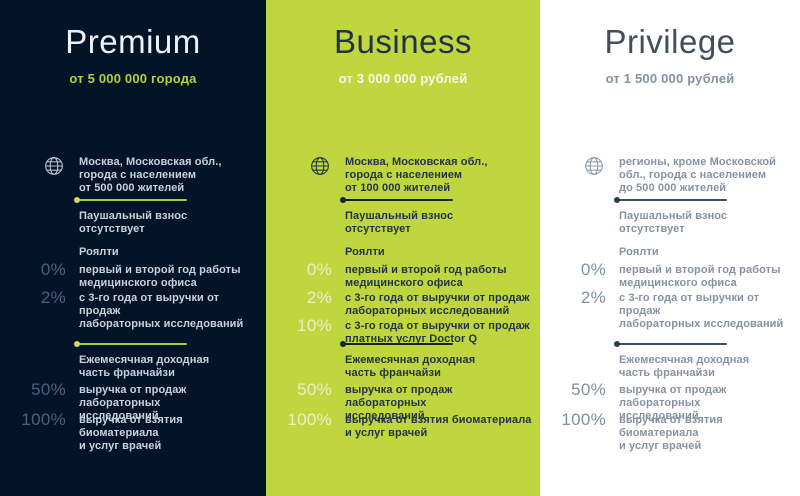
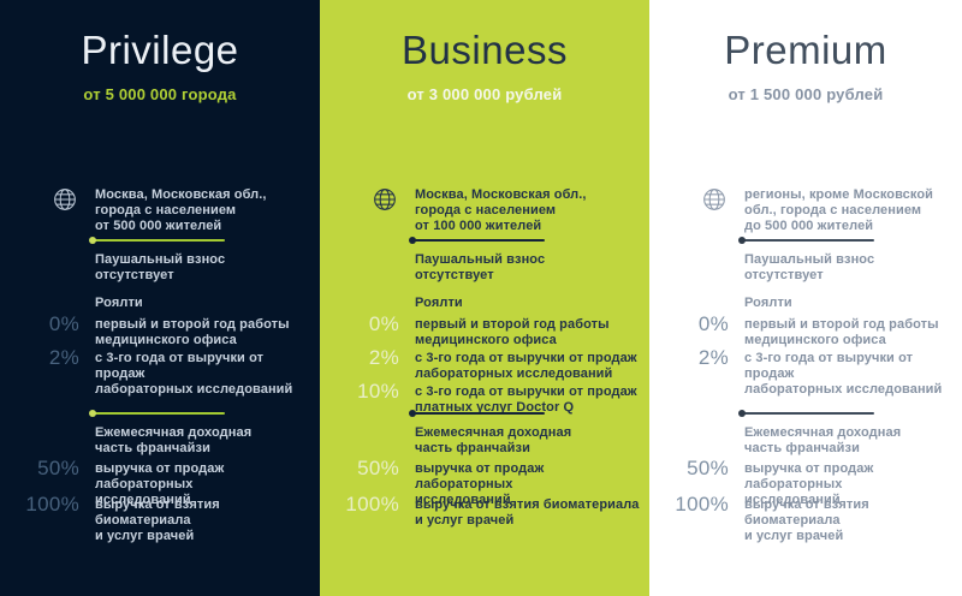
- Premium
+ Privilege
  от 5 000 000 города
  Москва, Московская обл.,
  города с населением
  от 500 000 жителей
  Паушальный взнос
  отсутствует
  Роялти
  0%
  первый и второй год работы
  медицинского офиса
  2%
  с 3-го года от выручки от продаж
  лабораторных исследований
  Ежемесячная доходная
  часть франчайзи
  50%
  выручка от продаж лабораторных
  исследований
  100%
  выручка от взятия биоматериала
  и услуг врачей
  Business
  от 3 000 000 рублей
  Москва, Московская обл.,
  города с населением
  от 100 000 жителей
  Паушальный взнос
  отсутствует
  Роялти
  0%
  первый и второй год работы
  медицинского офиса
  2%
  с 3-го года от выручки от продаж
  лабораторных исследований
  10%
  с 3-го года от выручки от продаж
  платных услуг Doctor Q
  Ежемесячная доходная
  часть франчайзи
  50%
  выручка от продаж лабораторных
  исследований
  100%
  выручка от взятия биоматериала
  и услуг врачей
- Privilege
+ Premium
  от 1 500 000 рублей
  регионы, кроме Московской
  обл., города с населением
  до 500 000 жителей
  Паушальный взнос
  отсутствует
  Роялти
  0%
  первый и второй год работы
  медицинского офиса
  2%
  с 3-го года от выручки от продаж
  лабораторных исследований
  Ежемесячная доходная
  часть франчайзи
  50%
  выручка от продаж лабораторных
  исследований
  100%
  выручка от взятия биоматериала
  и услуг врачей
